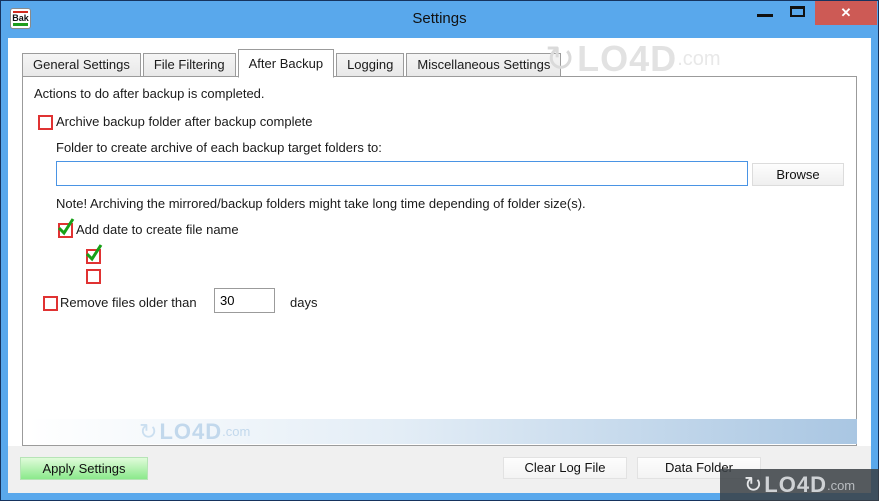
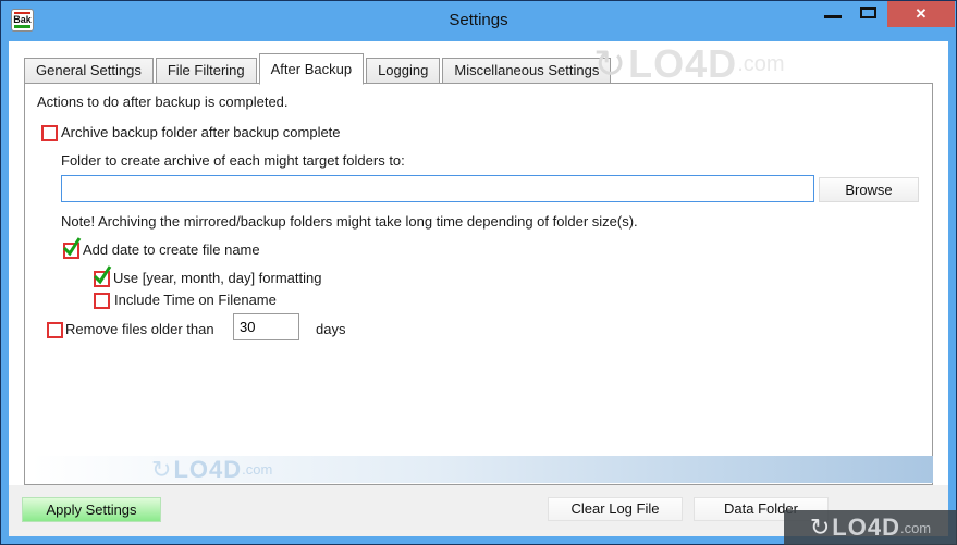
  Bak
  Settings
  ✕
  General Settings
  File Filtering
  After Backup
  Logging
  Miscellaneous Settings
  ↻
  LO4D
  Actions to do after backup is completed.
  Archive backup folder after backup complete
- Folder to create archive of each backup target folders to:
+ Folder to create archive of each might target folders to:
  Browse
  Note! Archiving the mirrored/backup folders might take long time depending of folder size(s).
  Add date to create file name
+ Use [year, month, day] formatting
+ Include Time on Filename
  Remove files older than
  30
  days
  ↻
  LO4D
  .com
  Apply Settings
  Clear Log File
  Data Folder
  ↻
  LO4D
  .com
